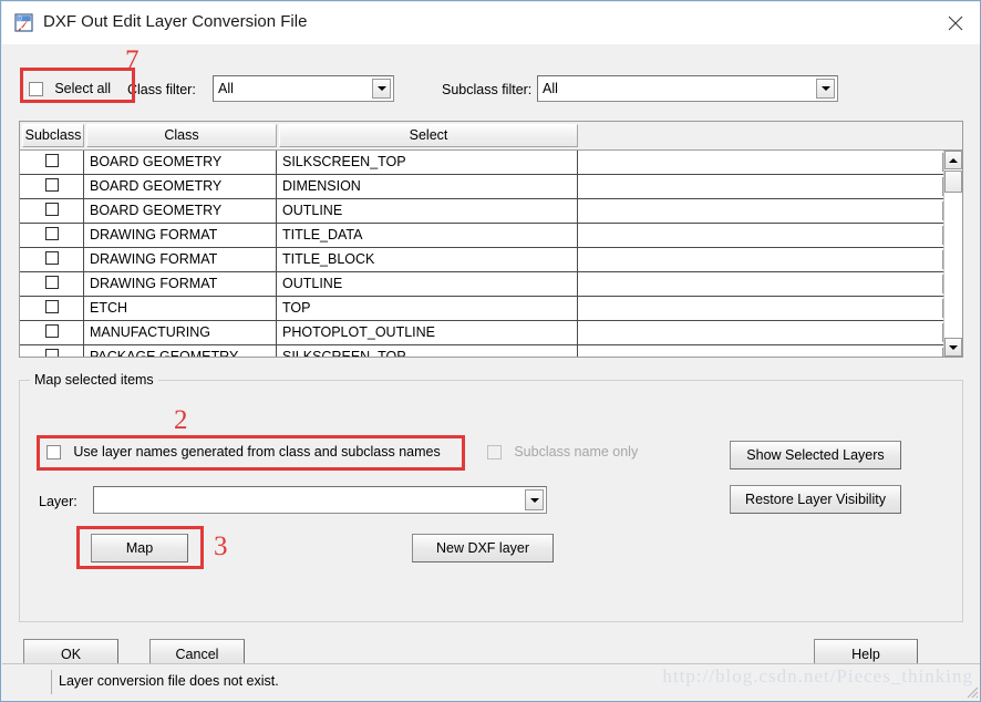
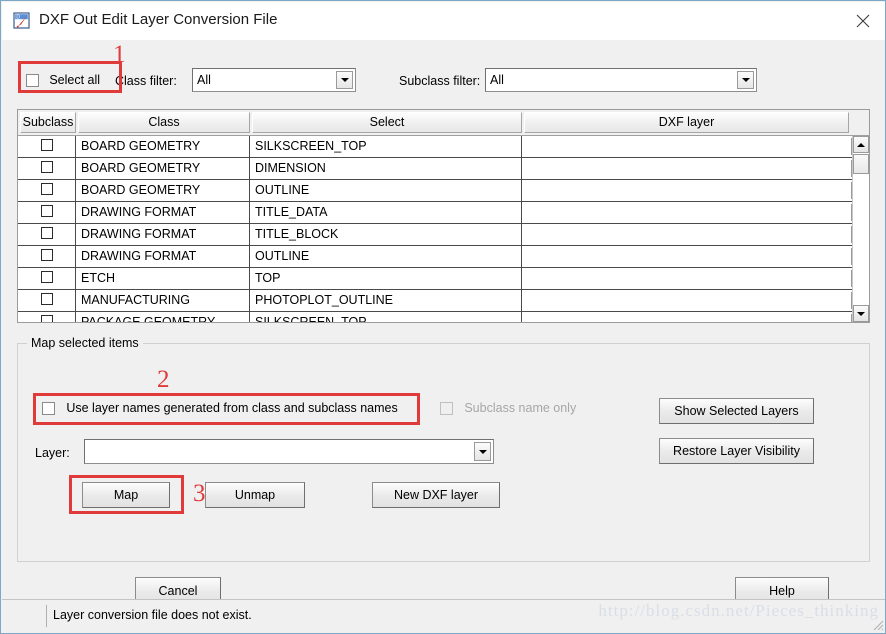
  DXF Out Edit Layer Conversion File
  Select all
  Class filter:
  All
  Subclass filter:
  All
  Subclass
  Class
  Select
+ DXF layer
  BOARD GEOMETRY
  SILKSCREEN_TOP
  BOARD GEOMETRY
  DIMENSION
  BOARD GEOMETRY
  OUTLINE
  DRAWING FORMAT
  TITLE_DATA
  DRAWING FORMAT
  TITLE_BLOCK
  DRAWING FORMAT
  OUTLINE
  ETCH
  TOP
  MANUFACTURING
  PHOTOPLOT_OUTLINE
  Map selected items
  Use layer names generated from class and subclass names
  Subclass name only
  Layer:
  Map
+ Unmap
  New DXF layer
  Show Selected Layers
  Restore Layer Visibility
- OK
  Cancel
  Help
  Layer conversion file does not exist.
- 7
+ 1
  2
  3
